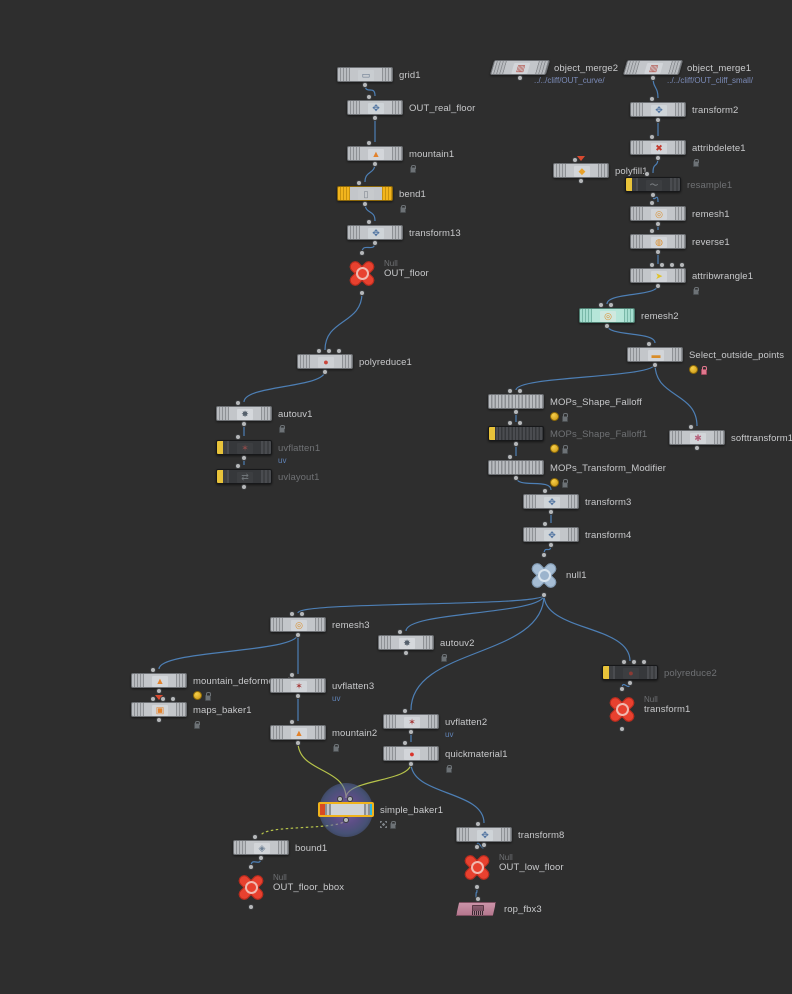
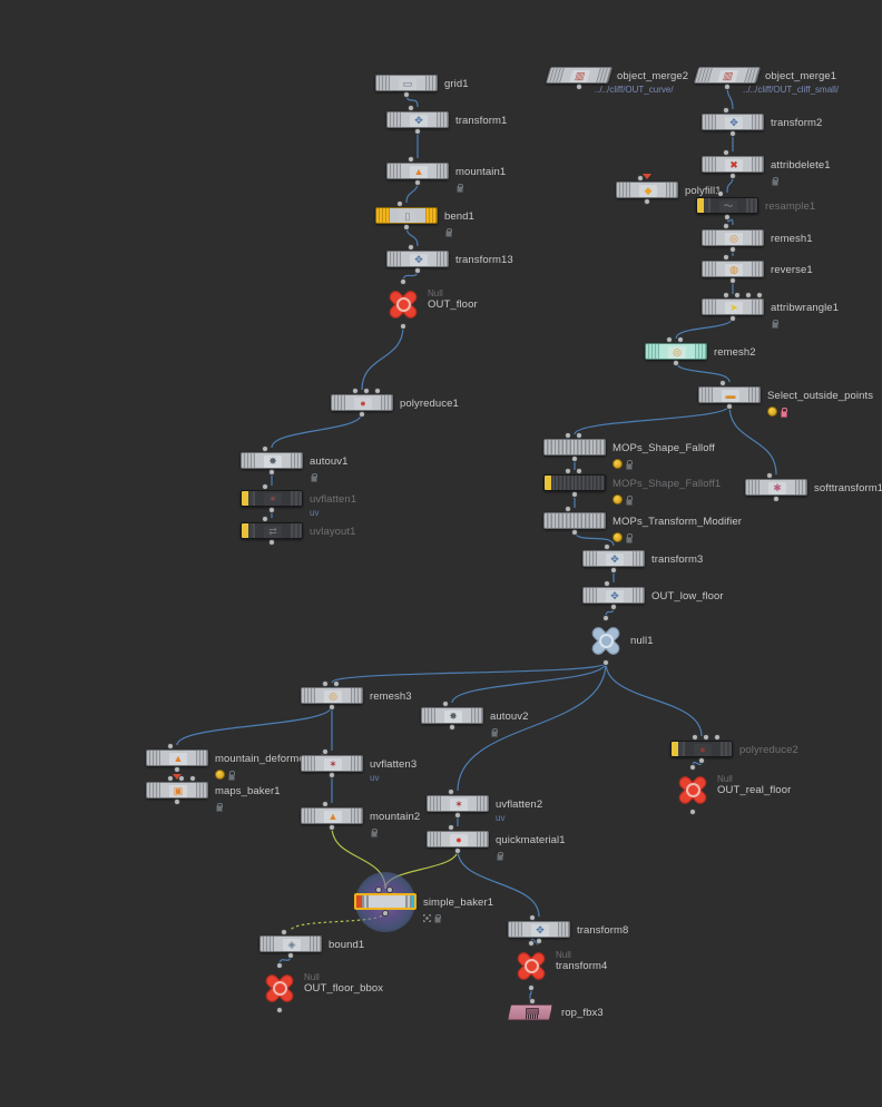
  ▭
  grid1
  ✥
- OUT_real_floor
+ transform1
  ▲
  mountain1
  ▯
  bend1
  ✥
  transform13
  Null
  OUT_floor
  ●
  polyreduce1
  ✸
  autouv1
  ✶
  uvflatten1
  uv
  ⇄
  uvlayout1
  object_merge2
  ../../cliff/OUT_curve/
  object_merge1
  ../../cliff/OUT_cliff_small/
  ✥
  transform2
  ✖
  attribdelete1
  ◆
  polyfill
  〜
  resample1
  ◎
  remesh1
  ◍
  reverse1
  ➤
  attribwrangle1
  ◎
  remesh2
  ▬
  Select_outside_points
  ✱
  softtransform1
  MOPs_Shape_Falloff
  MOPs_Shape_Falloff1
  MOPs_Transform_Modifier
  ✥
  transform3
  ✥
- transform4
+ OUT_low_floor
  null1
  ◎
  remesh3
  ✸
  autouv2
  ●
  polyreduce2
  Null
- transform1
+ OUT_real_floor
  ▲
  mountain_deform
  ▣
  maps_baker1
  ✶
  uvflatten3
  uv
  ▲
  mountain2
  ✶
  uvflatten2
  uv
  ●
  quickmaterial1
  simple_baker1
  ◈
  bound1
  Null
  OUT_floor_bbox
  ✥
  transform8
  Null
- OUT_low_floor
+ transform4
  rop_fbx3
